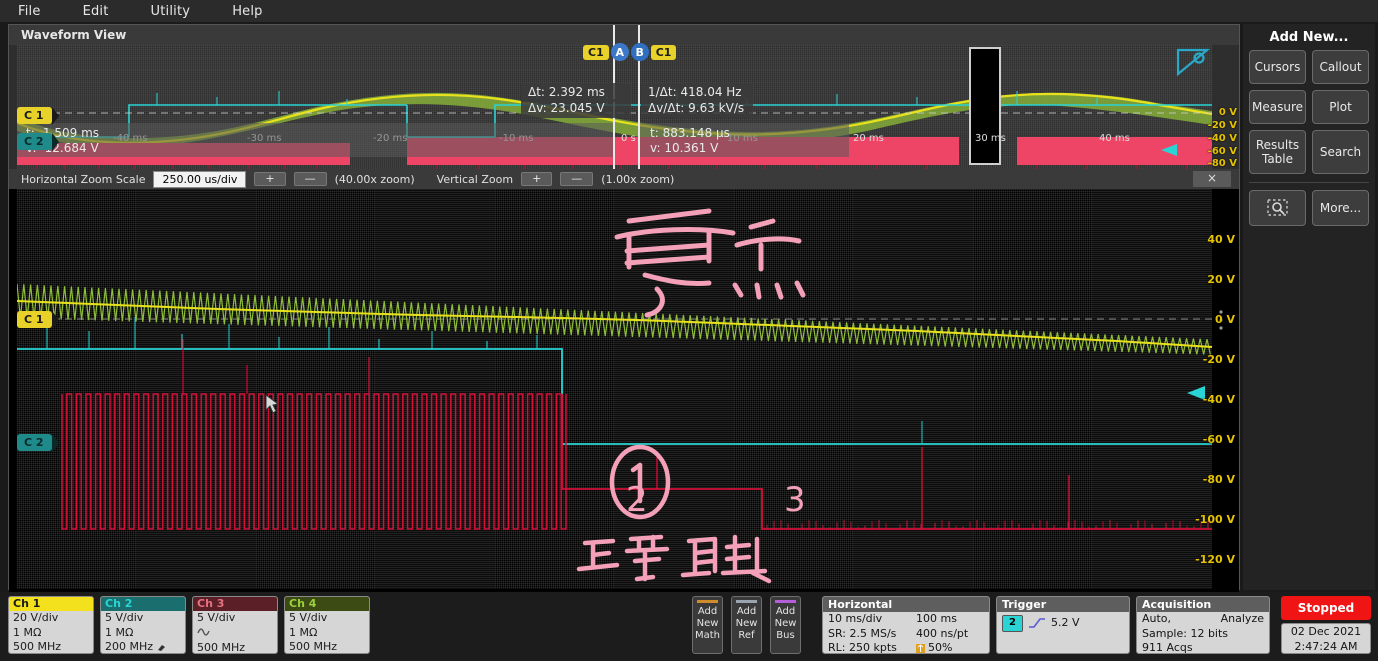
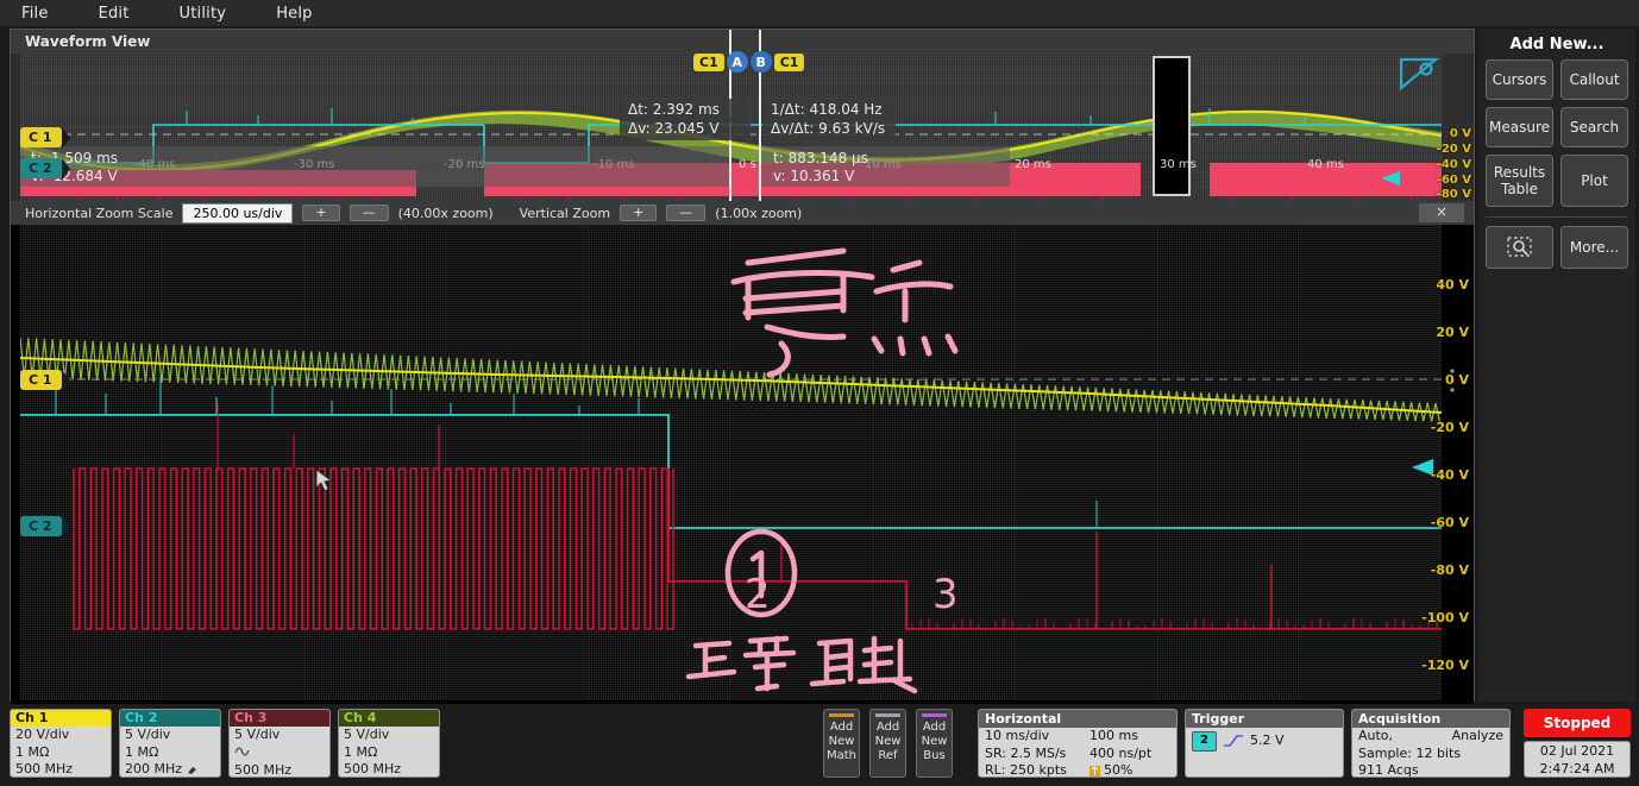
  File
  Edit
  Utility
  Help
  Waveform View
  0 V
  -20 V
  -40 V
  -60 V
  -80 V
  C 1
  C 2
  C1
  A
  B
  C1
  Δt: 2.392 ms
  Δv: 23.045 V
  1/Δt: 418.04 Hz
  Δv/Δt: 9.63 kV/s
  t: 883.148 µs
  v: 10.361 V
  -40 ms
  -30 ms
  -20 ms
  -10 ms
  0 s
  10 ms
  20 ms
  30 ms
  40 ms
  Horizontal Zoom Scale
  250.00 us/div
  +
  —
  (40.00x zoom)
  Vertical Zoom
  +
  —
  (1.00x zoom)
  ×
  40 V
  20 V
  0 V
  -20 V
  -40 V
  -60 V
  -80 V
  -100 V
  -120 V
  C 1
  C 2
  2
  3
  Add New...
  Cursors
  Callout
  Measure
- Plot
+ Search
  Results Table
- Search
+ Plot
  More...
  Ch 1
  20 V/div
  1 MΩ
  500 MHz
  Ch 2
  5 V/div
  1 MΩ
  200 MHz
  Ch 3
  5 V/div
  500 MHz
  Ch 4
  5 V/div
  1 MΩ
  500 MHz
  Add
  New
  Math
  Add
  New
  Ref
  Add
  New
  Bus
  Horizontal
  10 ms/div
  100 ms
  SR: 2.5 MS/s
  400 ns/pt
  RL: 250 kpts
  50%
  Trigger
  2
  5.2 V
  Acquisition
  Auto,
  Analyze
  Sample: 12 bits
  911 Acqs
  Stopped
- 02 Dec 2021
+ 02 Jul 2021
  2:47:24 AM
